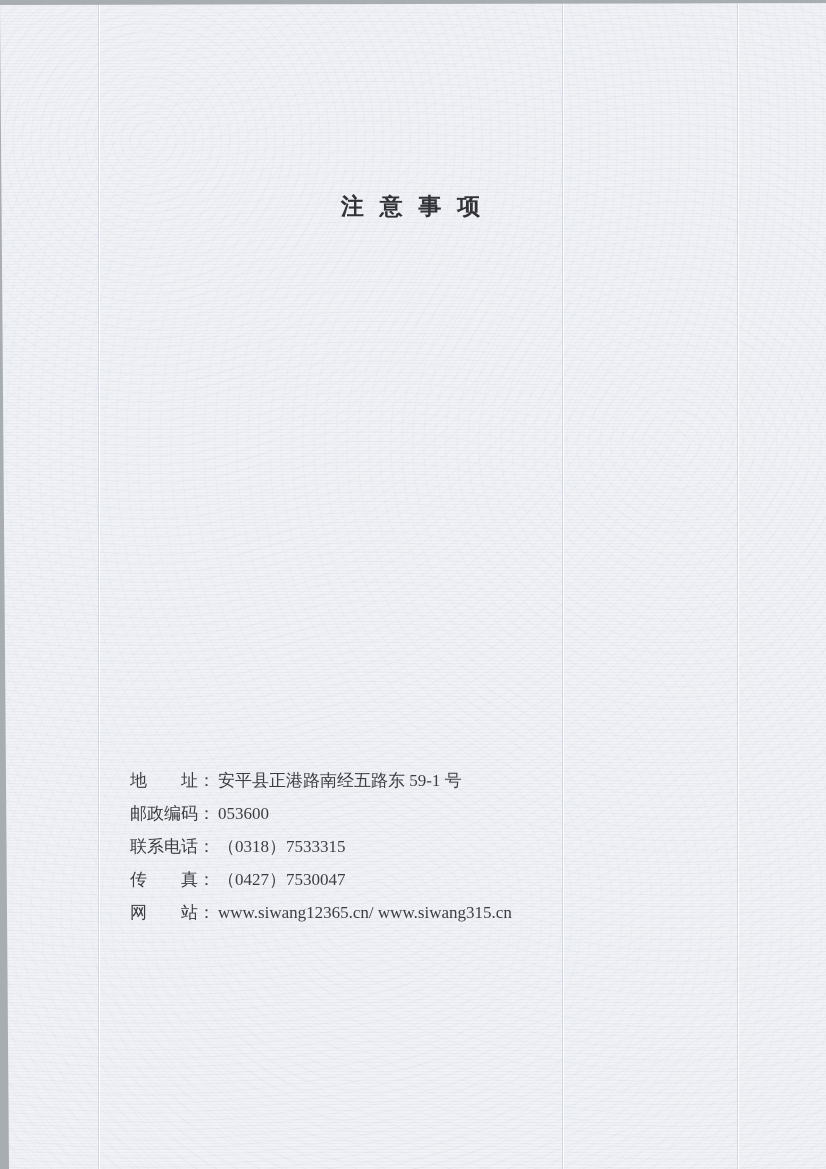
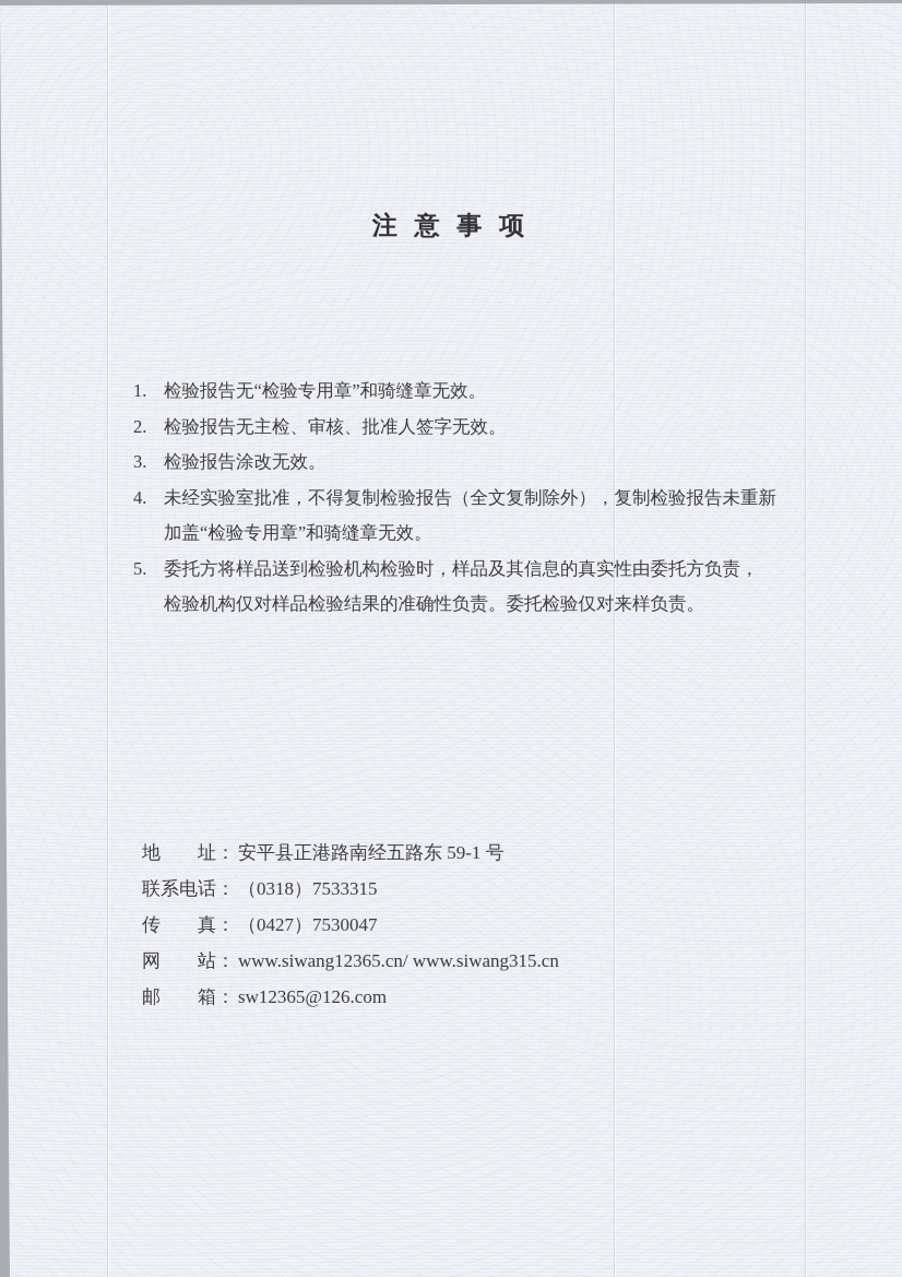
  注 意 事 项
+ 1.
+ 检验报告无“检验专用章”和骑缝章无效。
+ 2.
+ 检验报告无主检、审核、批准人签字无效。
+ 3.
+ 检验报告涂改无效。
+ 4.
+ 未经实验室批准，不得复制检验报告（全文复制除外），复制检验报告未重新
+ 加盖“检验专用章”和骑缝章无效。
+ 5.
+ 委托方将样品送到检验机构检验时，样品及其信息的真实性由委托方负责，
+ 检验机构仅对样品检验结果的准确性负责。委托检验仅对来样负责。
  地 址： 安平县正港路南经五路东 59-1 号
- 邮政编码： 053600
  联系电话： （0318）7533315
  传 真： （0427）7530047
  网 站： www.siwang12365.cn/ www.siwang315.cn
+ 邮 箱： sw12365@126.com
